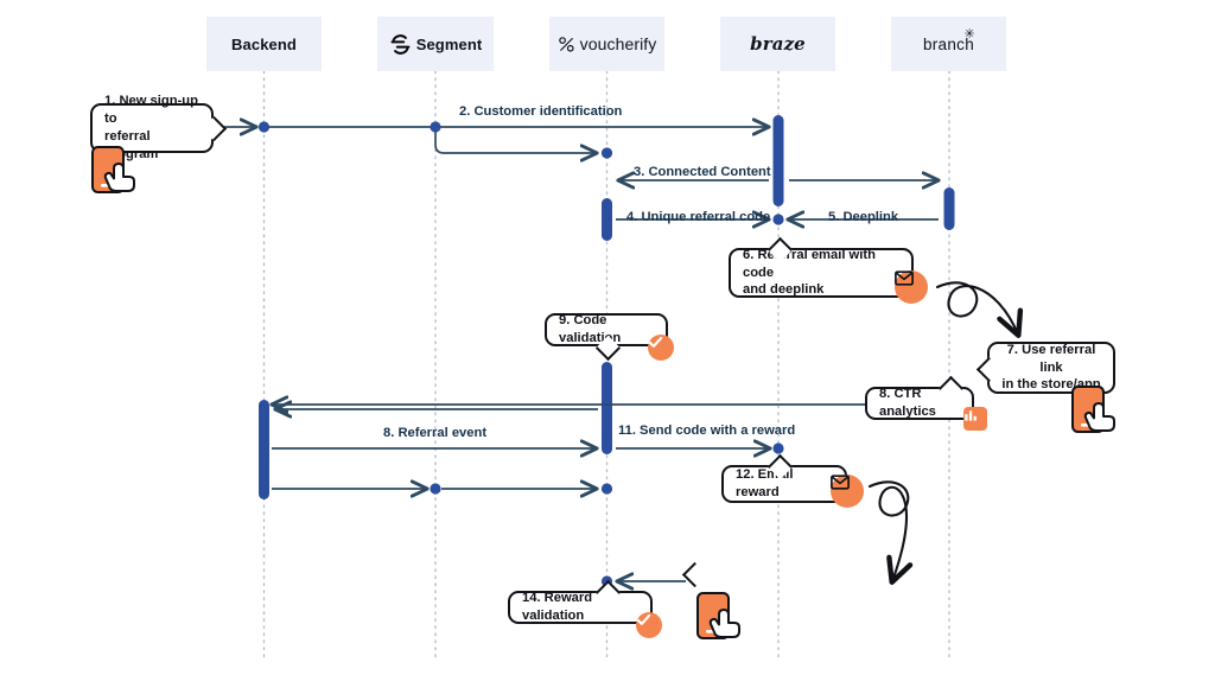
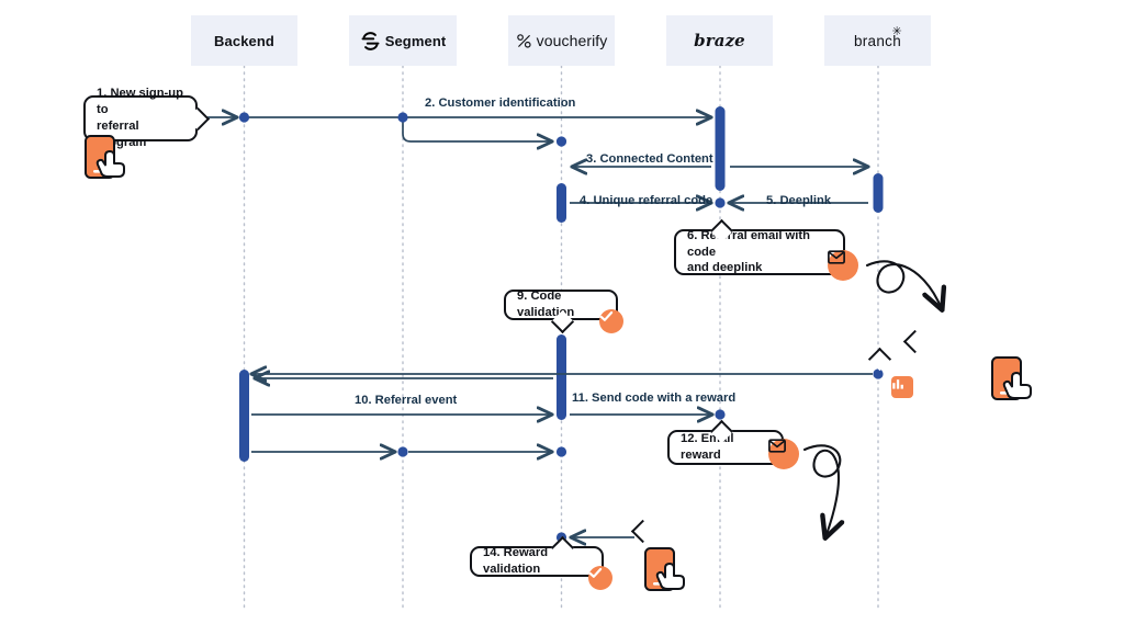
  Backend
  Segment
  voucherify
  braze
  branch
  ✳
  2. Customer identification
  3. Connected Content
  4. Unique referral code
  5. Deeplink
- 8. Referral event
+ 10. Referral event
  11. Send code with a reward
  1. New sign-up to
  referral gram
  6. Rerral email with code
  and deeplink
- 7. Use referral link
- in the store/app
- 8. CTR analytics
  9. Code validatin
  12. Emil reward
  14. Reward validation
